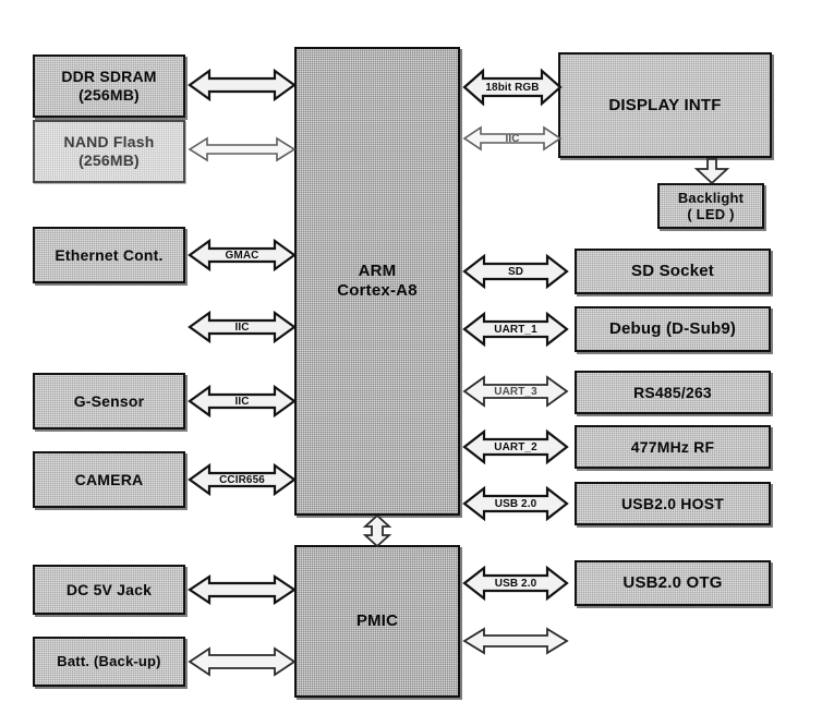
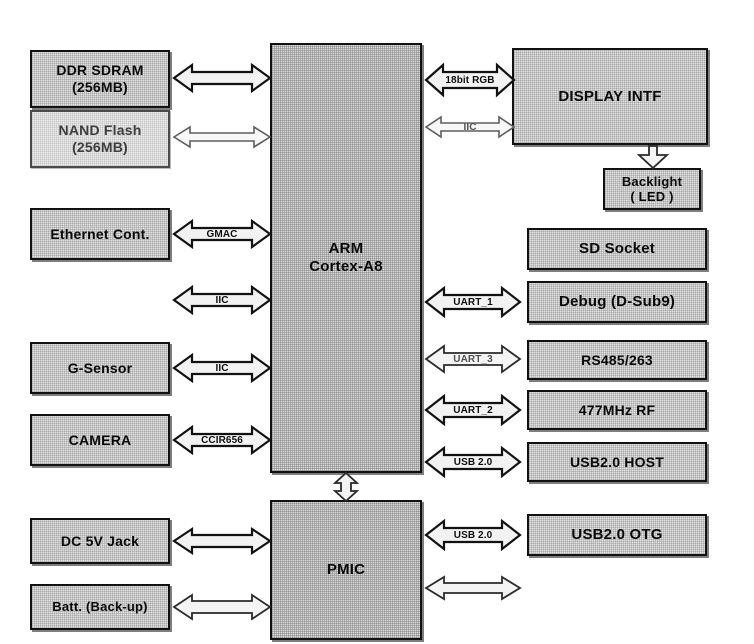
  ARM
  Cortex-A8
  PMIC
  DDR SDRAM
  (256MB)
  NAND Flash
  (256MB)
  Ethernet Cont.
  G-Sensor
  CAMERA
  DC 5V Jack
  Batt. (Back-up)
  GMAC
  IIC
  IIC
  CCIR656
  DISPLAY INTF
  Backlight
  ( LED )
  SD Socket
  Debug (D-Sub9)
  RS485/263
  477MHz RF
  USB2.0 HOST
  USB2.0 OTG
  18bit RGB
  IIC
- SD
  UART_1
  UART_3
  UART_2
  USB 2.0
  USB 2.0
